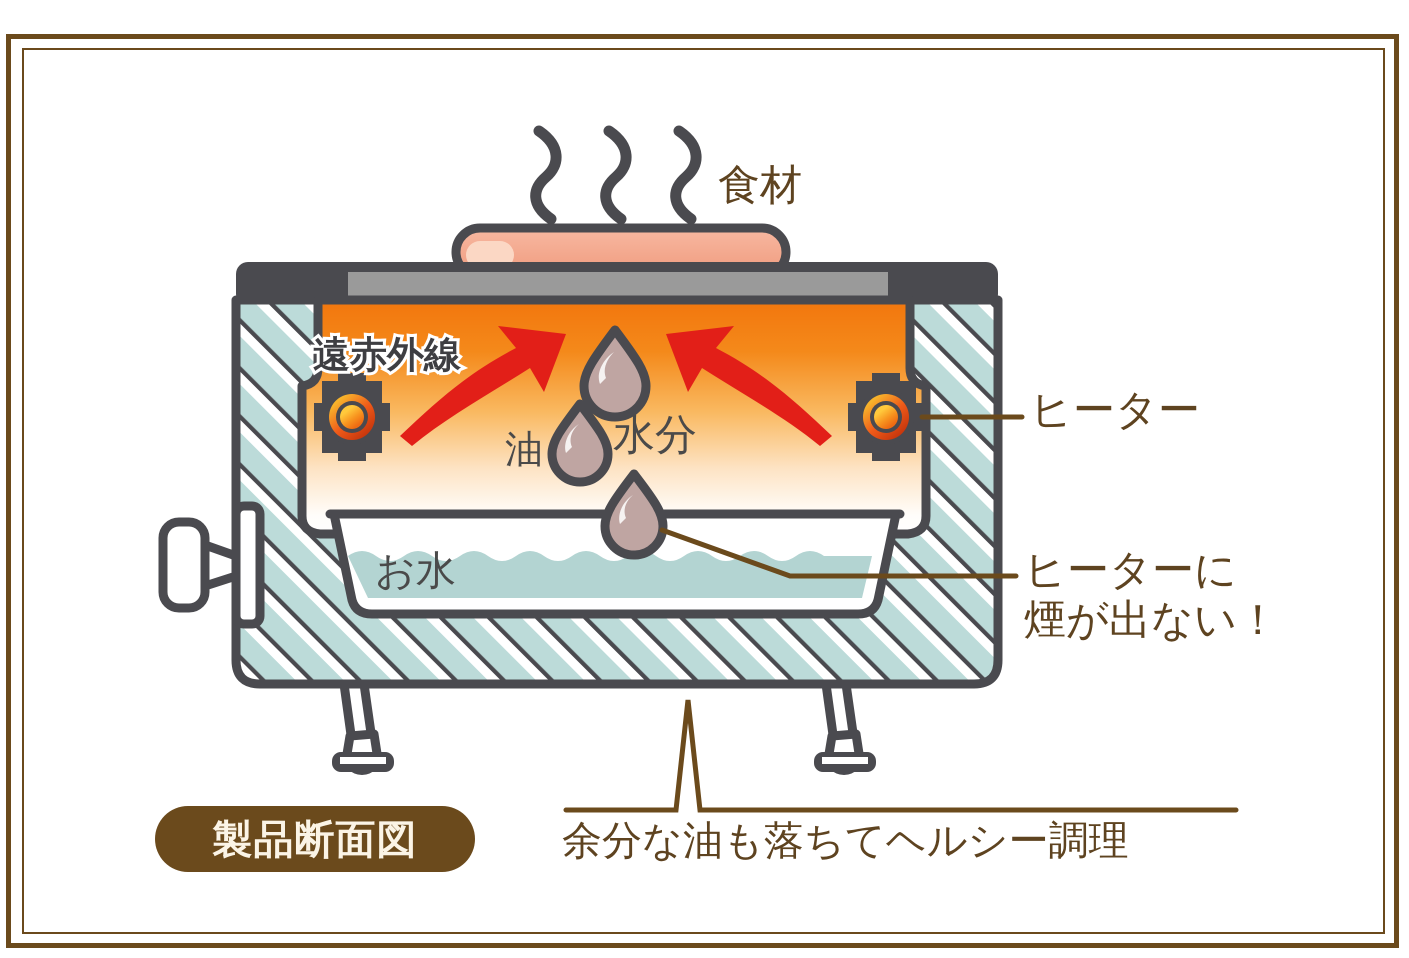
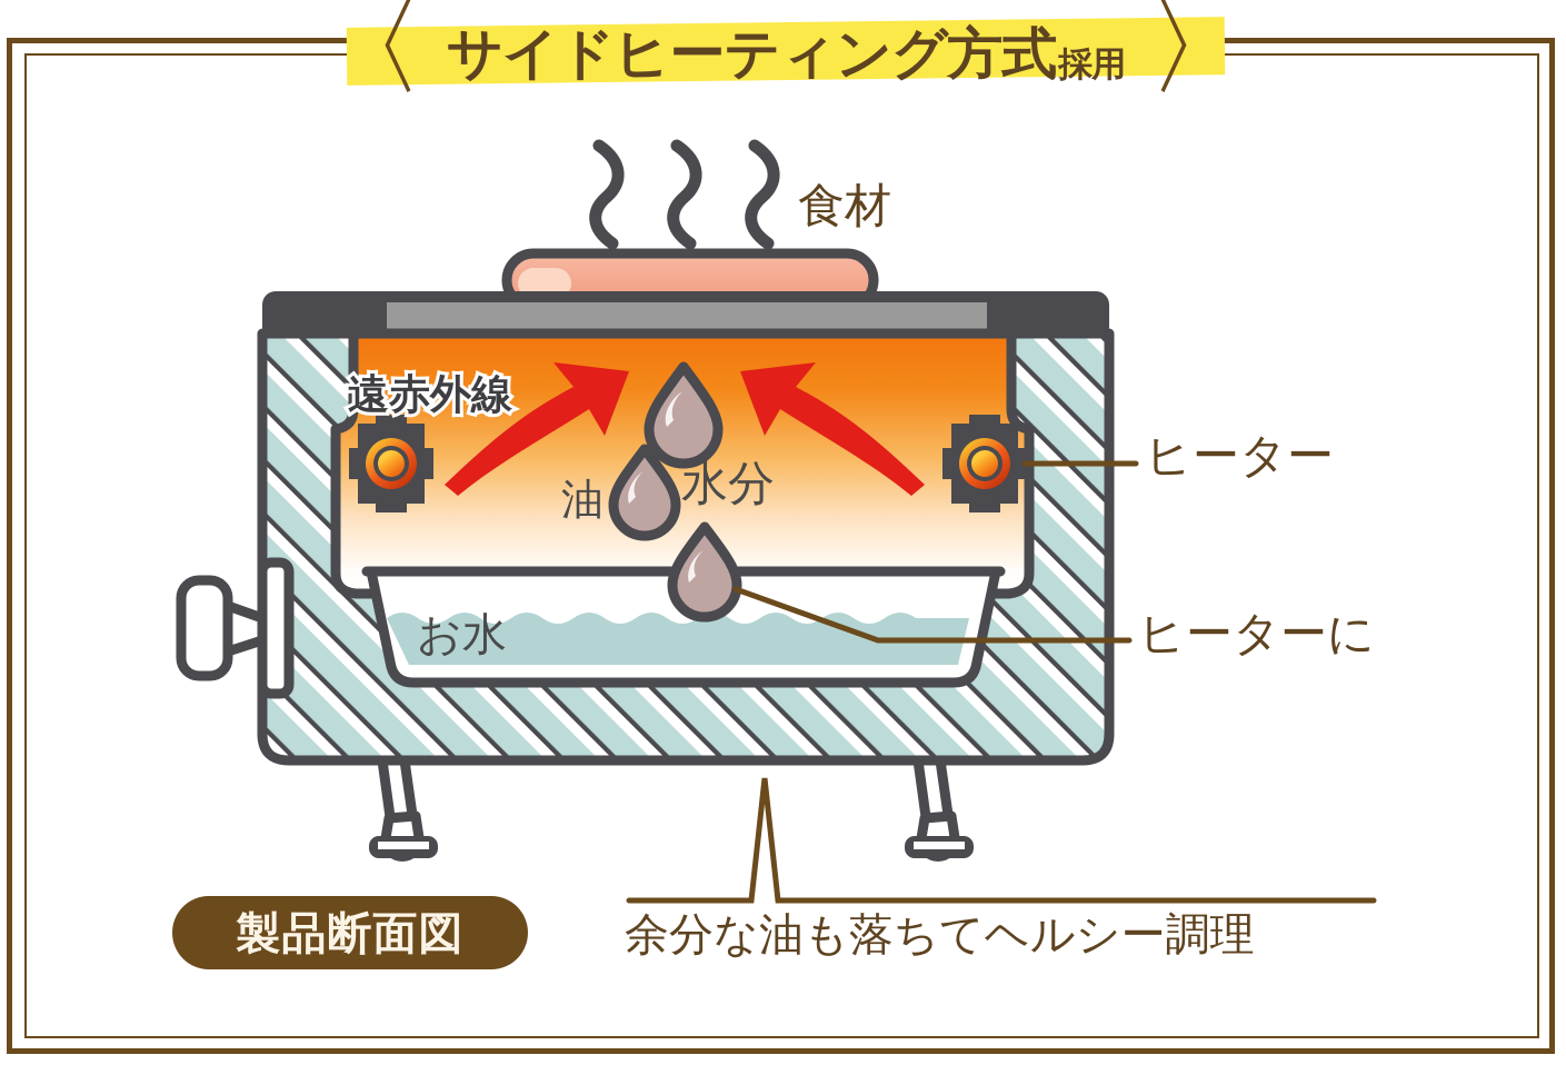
+ サイドヒーティング方式
+ 採用
+ 〈
+ 〉
  食材
  遠赤外線
  油
  水分
  お水
  ヒーター
  ヒーターに
- 煙が出ない！
  余分な油も落ちてヘルシー調理
  製品断面図
